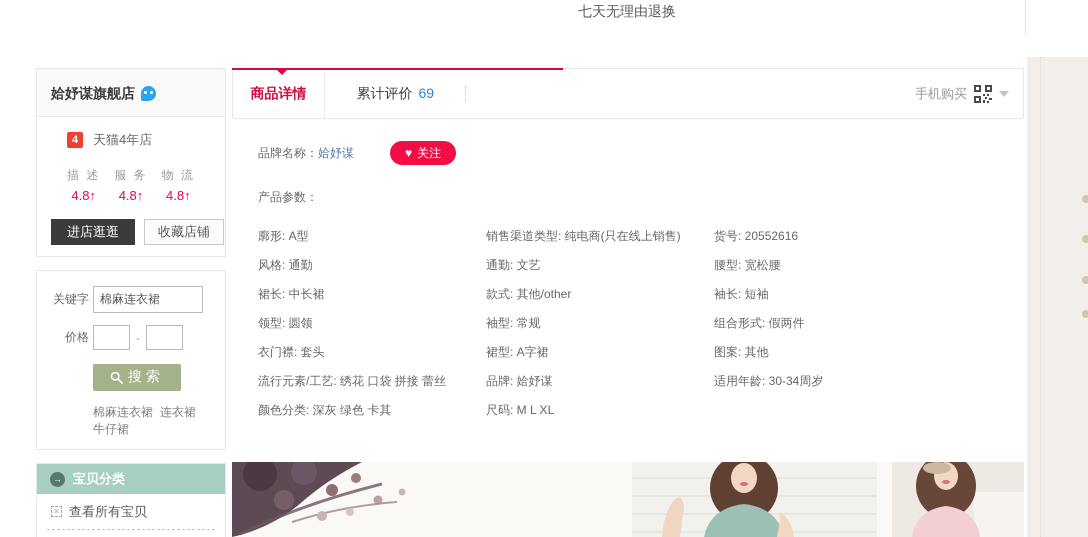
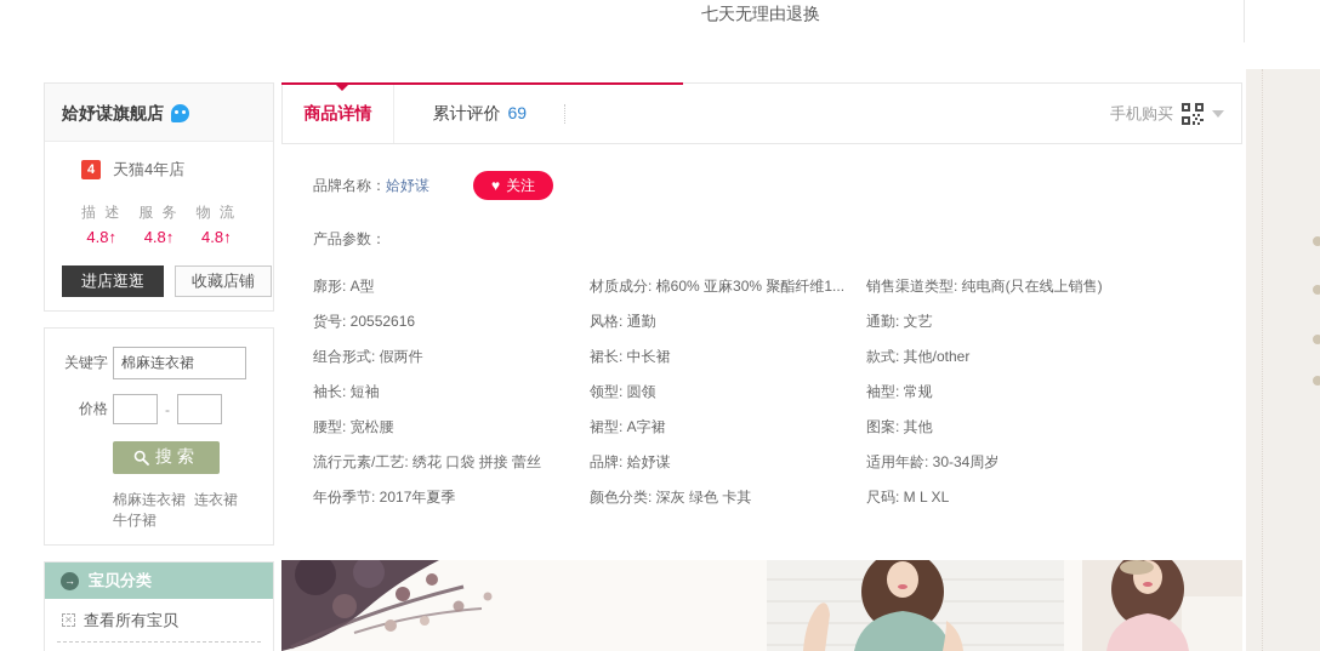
  七天无理由退换
  姶妤谋旗舰店
  4
  天猫4年店
  描 述
  4.8↑
  服 务
  4.8↑
  物 流
  4.8↑
  进店逛逛
  收藏店铺
  关键字
  棉麻连衣裙
  价格
  -
  搜索
  棉麻连衣裙 连衣裙牛仔裙
  →
  宝贝分类
  ✕
  查看所有宝贝
  商品详情 累计评价 69
  手机购买
  品牌名称：
  姶妤谋
  ♥
  关注
  产品参数：
  廓形: A型
+ 材质成分: 棉60% 亚麻30% 聚酯纤维1...
  销售渠道类型: 纯电商(只在线上销售)
  货号: 20552616
  风格: 通勤
  通勤: 文艺
- 腰型: 宽松腰
+ 组合形式: 假两件
  裙长: 中长裙
  款式: 其他/other
  袖长: 短袖
  领型: 圆领
  袖型: 常规
- 组合形式: 假两件
+ 腰型: 宽松腰
- 衣门襟: 套头
  裙型: A字裙
  图案: 其他
  流行元素/工艺: 绣花 口袋 拼接 蕾丝
  品牌: 姶妤谋
  适用年龄: 30-34周岁
+ 年份季节: 2017年夏季
  颜色分类: 深灰 绿色 卡其
  尺码: M L XL
